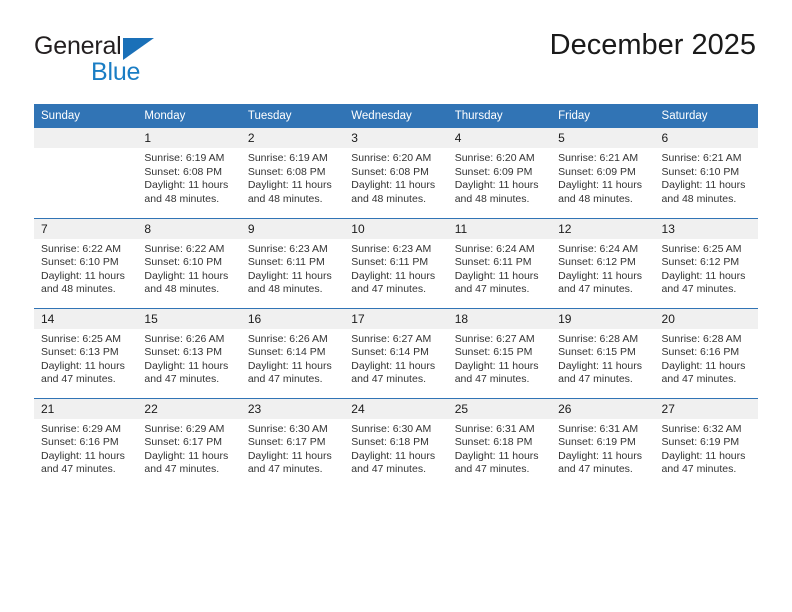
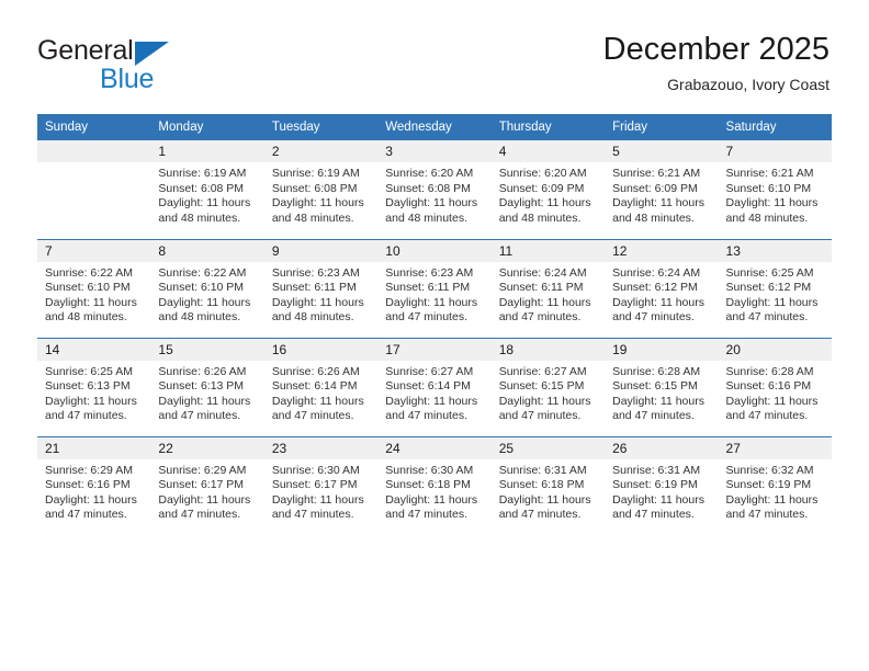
  General
  Blue
  December 2025
+ Grabazouo, Ivory Coast
  Sunday	Monday	Tuesday	Wednesday	Thursday	Friday	Saturday
- 	1Sunrise: 6:19 AMSunset: 6:08 PMDaylight: 11 hours and 48 minutes.	2Sunrise: 6:19 AMSunset: 6:08 PMDaylight: 11 hours and 48 minutes.	3Sunrise: 6:20 AMSunset: 6:08 PMDaylight: 11 hours and 48 minutes.	4Sunrise: 6:20 AMSunset: 6:09 PMDaylight: 11 hours and 48 minutes.	5Sunrise: 6:21 AMSunset: 6:09 PMDaylight: 11 hours and 48 minutes.	6Sunrise: 6:21 AMSunset: 6:10 PMDaylight: 11 hours and 48 minutes.
+ 	1Sunrise: 6:19 AMSunset: 6:08 PMDaylight: 11 hours and 48 minutes.	2Sunrise: 6:19 AMSunset: 6:08 PMDaylight: 11 hours and 48 minutes.	3Sunrise: 6:20 AMSunset: 6:08 PMDaylight: 11 hours and 48 minutes.	4Sunrise: 6:20 AMSunset: 6:09 PMDaylight: 11 hours and 48 minutes.	5Sunrise: 6:21 AMSunset: 6:09 PMDaylight: 11 hours and 48 minutes.	7Sunrise: 6:21 AMSunset: 6:10 PMDaylight: 11 hours and 48 minutes.
  7Sunrise: 6:22 AMSunset: 6:10 PMDaylight: 11 hours and 48 minutes.	8Sunrise: 6:22 AMSunset: 6:10 PMDaylight: 11 hours and 48 minutes.	9Sunrise: 6:23 AMSunset: 6:11 PMDaylight: 11 hours and 48 minutes.	10Sunrise: 6:23 AMSunset: 6:11 PMDaylight: 11 hours and 47 minutes.	11Sunrise: 6:24 AMSunset: 6:11 PMDaylight: 11 hours and 47 minutes.	12Sunrise: 6:24 AMSunset: 6:12 PMDaylight: 11 hours and 47 minutes.	13Sunrise: 6:25 AMSunset: 6:12 PMDaylight: 11 hours and 47 minutes.
  14Sunrise: 6:25 AMSunset: 6:13 PMDaylight: 11 hours and 47 minutes.	15Sunrise: 6:26 AMSunset: 6:13 PMDaylight: 11 hours and 47 minutes.	16Sunrise: 6:26 AMSunset: 6:14 PMDaylight: 11 hours and 47 minutes.	17Sunrise: 6:27 AMSunset: 6:14 PMDaylight: 11 hours and 47 minutes.	18Sunrise: 6:27 AMSunset: 6:15 PMDaylight: 11 hours and 47 minutes.	19Sunrise: 6:28 AMSunset: 6:15 PMDaylight: 11 hours and 47 minutes.	20Sunrise: 6:28 AMSunset: 6:16 PMDaylight: 11 hours and 47 minutes.
  21Sunrise: 6:29 AMSunset: 6:16 PMDaylight: 11 hours and 47 minutes.	22Sunrise: 6:29 AMSunset: 6:17 PMDaylight: 11 hours and 47 minutes.	23Sunrise: 6:30 AMSunset: 6:17 PMDaylight: 11 hours and 47 minutes.	24Sunrise: 6:30 AMSunset: 6:18 PMDaylight: 11 hours and 47 minutes.	25Sunrise: 6:31 AMSunset: 6:18 PMDaylight: 11 hours and 47 minutes.	26Sunrise: 6:31 AMSunset: 6:19 PMDaylight: 11 hours and 47 minutes.	27Sunrise: 6:32 AMSunset: 6:19 PMDaylight: 11 hours and 47 minutes.
